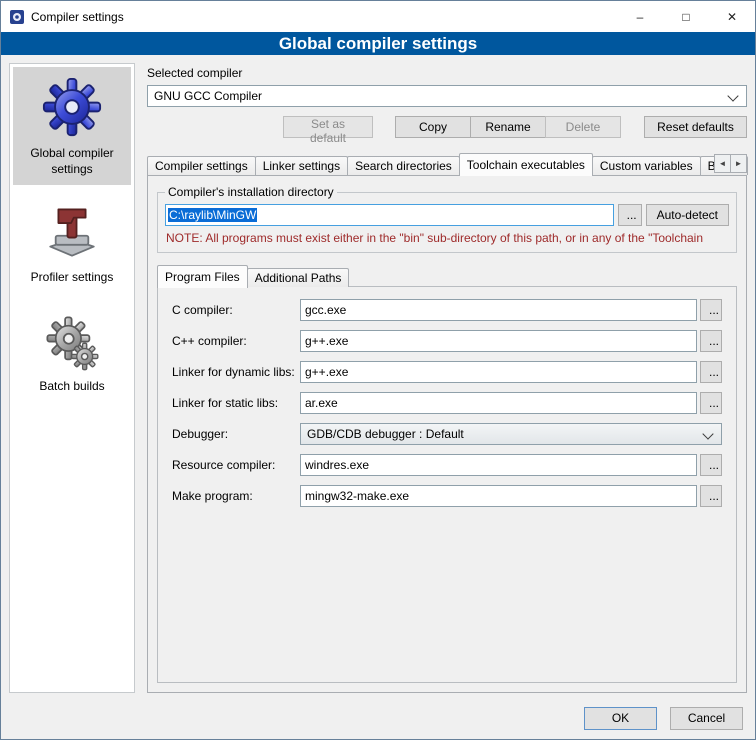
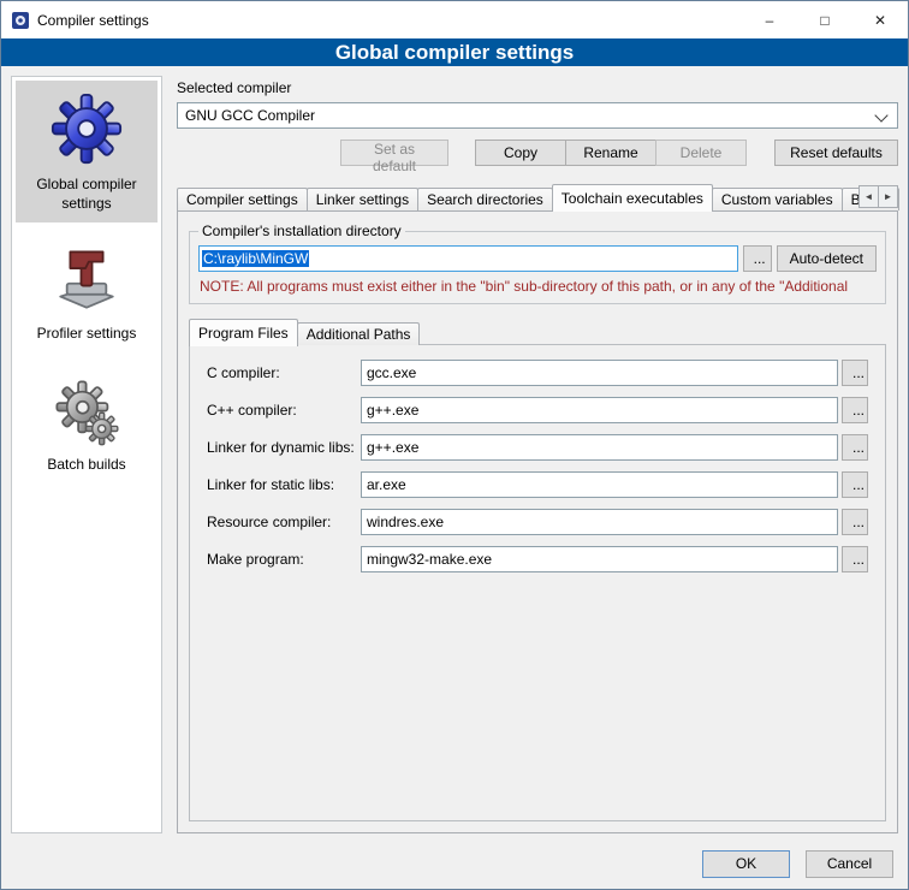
  Compiler settings
  –
  □
  ✕
  Global compiler settings
  Global compiler settings
  Profiler settings
  Batch builds
  Selected compiler
  GNU GCC Compiler
  Set as default
  Copy
  Rename
  Delete
  Reset defaults
  Compiler settings
  Linker settings
  Search directories
  Toolchain executables
  Custom variables
  ◄
  ►
  Compiler's installation directory
  C:\raylib\MinGW
  ...
  Auto-detect
- NOTE: All programs must exist either in the "bin" sub-directory of this path, or in any of the "Toolchain
+ NOTE: All programs must exist either in the "bin" sub-directory of this path, or in any of the "Additional
  Program Files
  Additional Paths
  C compiler:
  gcc.exe
  ...
  C++ compiler:
  g++.exe
  ...
  Linker for dynamic libs:
  g++.exe
  ...
  Linker for static libs:
  ar.exe
  ...
- Debugger:
- GDB/CDB debugger : Default
  Resource compiler:
  windres.exe
  ...
  Make program:
  mingw32-make.exe
  ...
  OK
  Cancel
